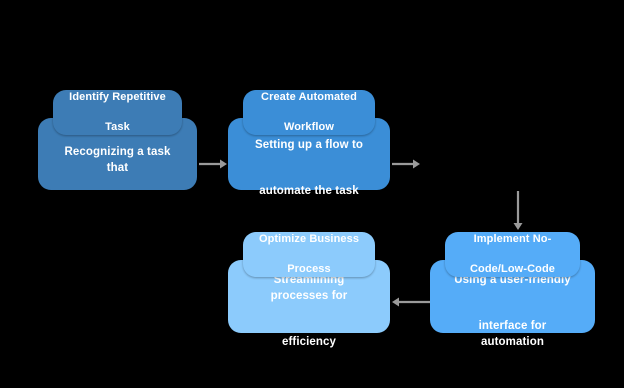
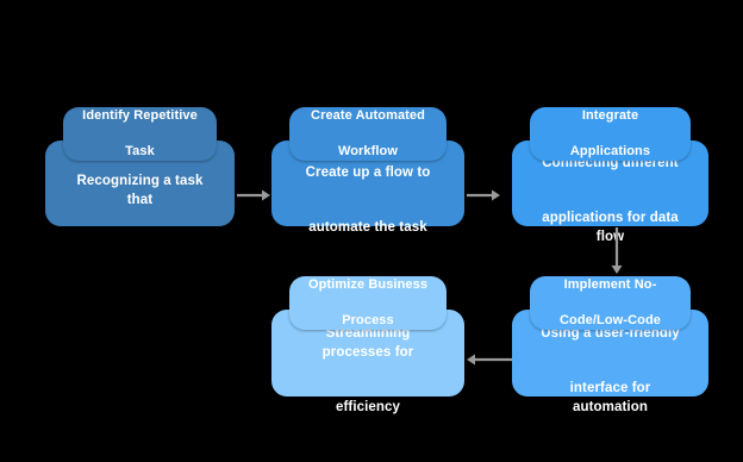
  Recognizing a task that
  Identify Repetitive
  Task
- Setting up a flow to
+ Create up a flow to
  automate the task
  Create Automated
  Workflow
+ Connecting different
+ applications for data flow
+ Integrate
+ Applications
  Using a user-friendly
  interface for automation
  Implement No-
  Code/Low-Code
  Streamlining processes for
  efficiency
  Optimize Business
  Process
